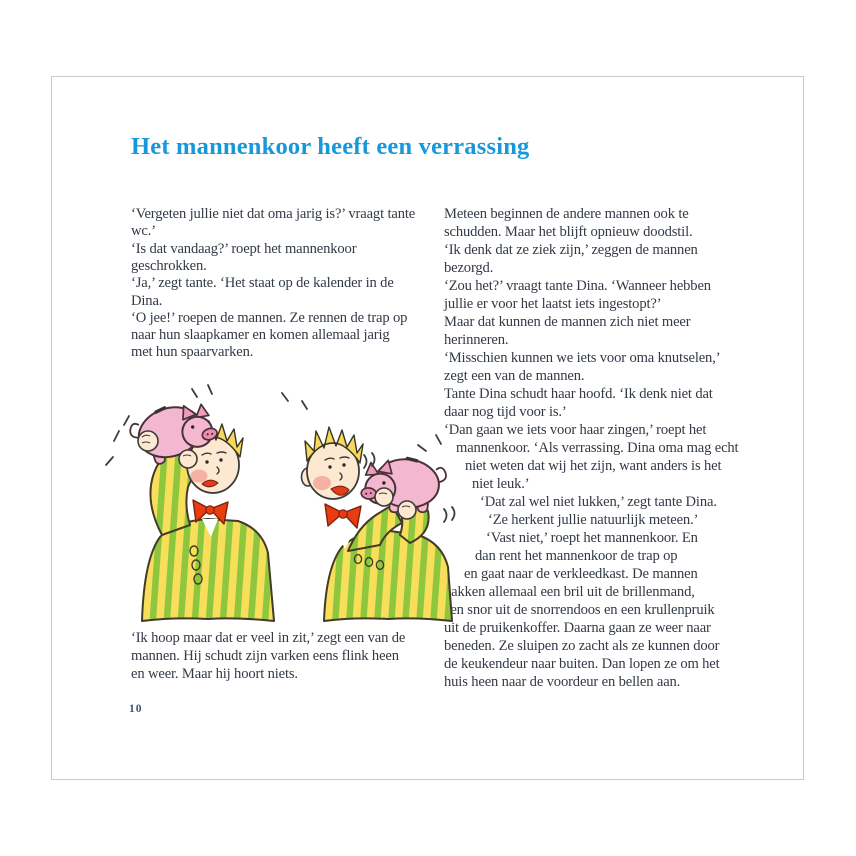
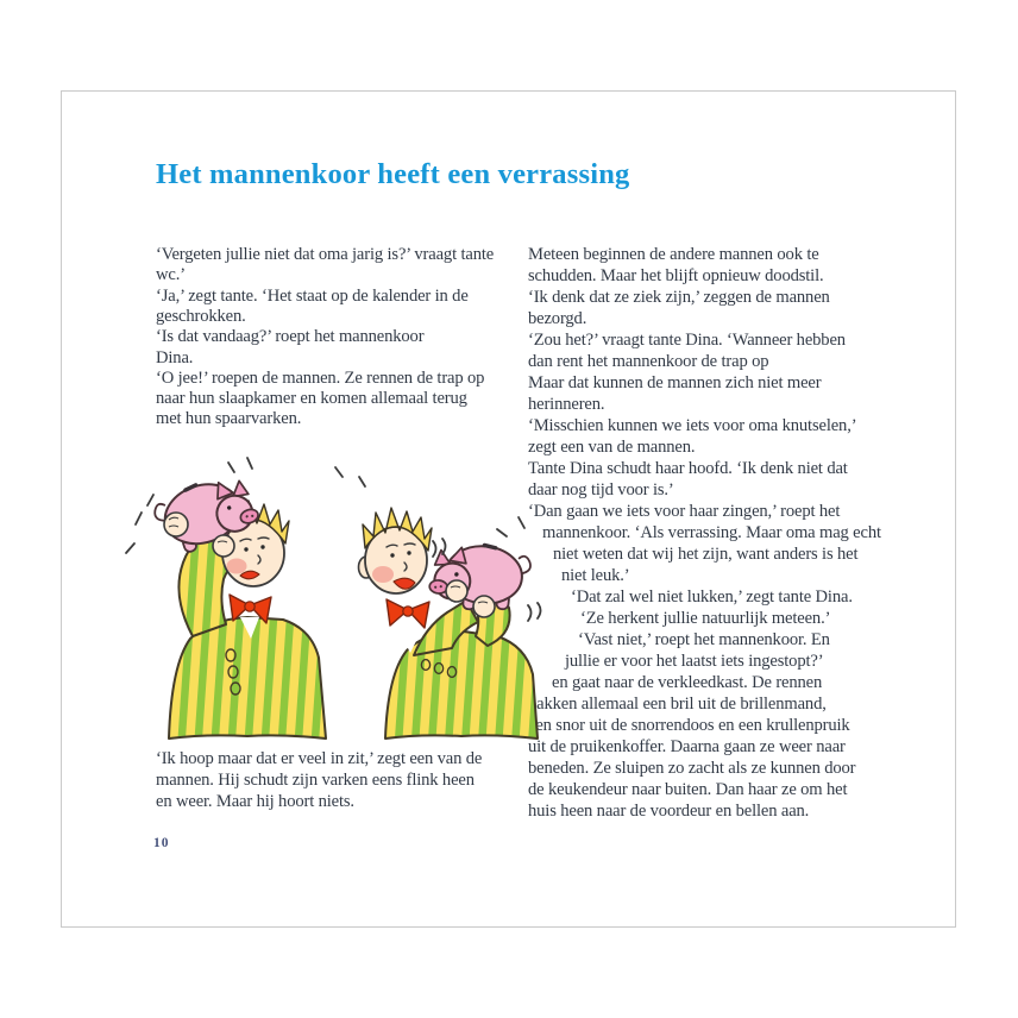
  Het mannenkoor heeft een verrassing
  ‘Vergeten jullie niet dat oma jarig is?’ vraagt tante
  wc.’
- ‘Is dat vandaag?’ roept het mannenkoor
+ ‘Ja,’ zegt tante. ‘Het staat op de kalender in de
  geschrokken.
- ‘Ja,’ zegt tante. ‘Het staat op de kalender in de
+ ‘Is dat vandaag?’ roept het mannenkoor
  Dina.
  ‘O jee!’ roepen de mannen. Ze rennen de trap op
- naar hun slaapkamer en komen allemaal jarig
+ naar hun slaapkamer en komen allemaal terug
  met hun spaarvarken.
  ‘Ik hoop maar dat er veel in zit,’ zegt een van de
  mannen. Hij schudt zijn varken eens flink heen
  en weer. Maar hij hoort niets.
  Meteen beginnen de andere mannen ook te
  schudden. Maar het blijft opnieuw doodstil.
  ‘Ik denk dat ze ziek zijn,’ zeggen de mannen
  bezorgd.
  ‘Zou het?’ vraagt tante Dina. ‘Wanneer hebben
- jullie er voor het laatst iets ingestopt?’
+ dan rent het mannenkoor de trap op
  Maar dat kunnen de mannen zich niet meer
  herinneren.
  ‘Misschien kunnen we iets voor oma knutselen,’
  zegt een van de mannen.
  Tante Dina schudt haar hoofd. ‘Ik denk niet dat
  daar nog tijd voor is.’
  ‘Dan gaan we iets voor haar zingen,’ roept het
- mannenkoor. ‘Als verrassing. Dina oma mag echt
+ mannenkoor. ‘Als verrassing. Maar oma mag echt
  niet weten dat wij het zijn, want anders is het
  niet leuk.’
  ‘Dat zal wel niet lukken,’ zegt tante Dina.
  ‘Ze herkent jullie natuurlijk meteen.’
  ‘Vast niet,’ roept het mannenkoor. En
- dan rent het mannenkoor de trap op
+ jullie er voor het laatst iets ingestopt?’
- en gaat naar de verkleedkast. De mannen
+ en gaat naar de verkleedkast. De rennen
  akken allemaal een bril uit de brillenmand,
  en snor uit de snorrendoos en een krullenpruik
  uit de pruikenkoffer. Daarna gaan ze weer naar
  beneden. Ze sluipen zo zacht als ze kunnen door
- de keukendeur naar buiten. Dan lopen ze om het
+ de keukendeur naar buiten. Dan haar ze om het
  huis heen naar de voordeur en bellen aan.
  10
